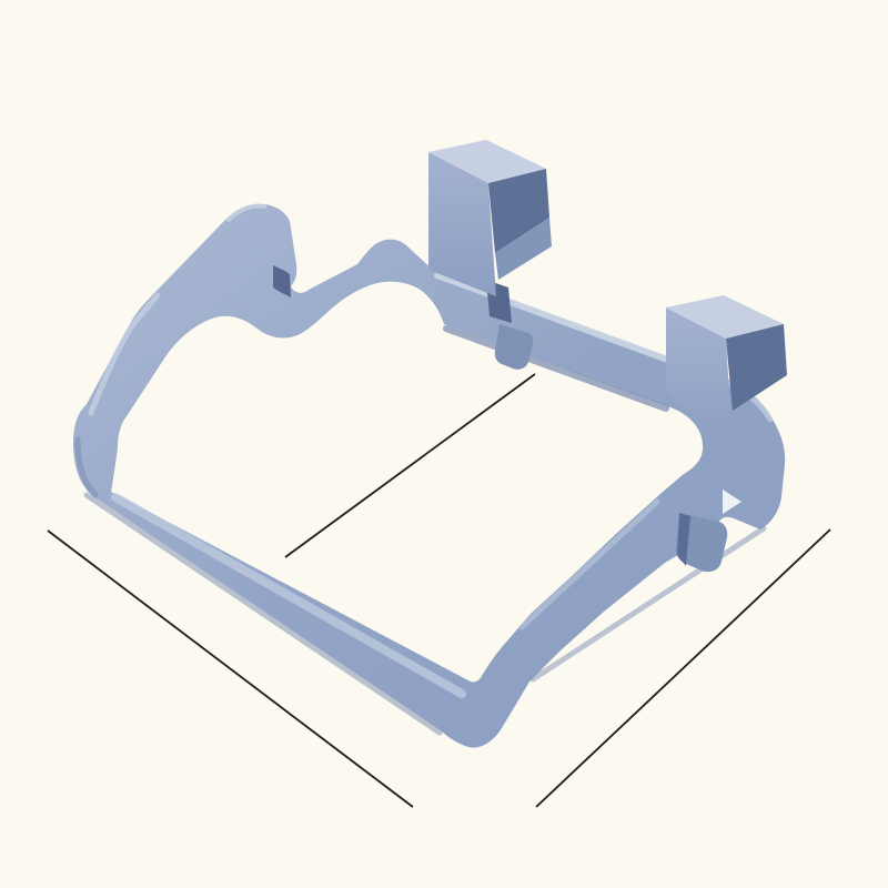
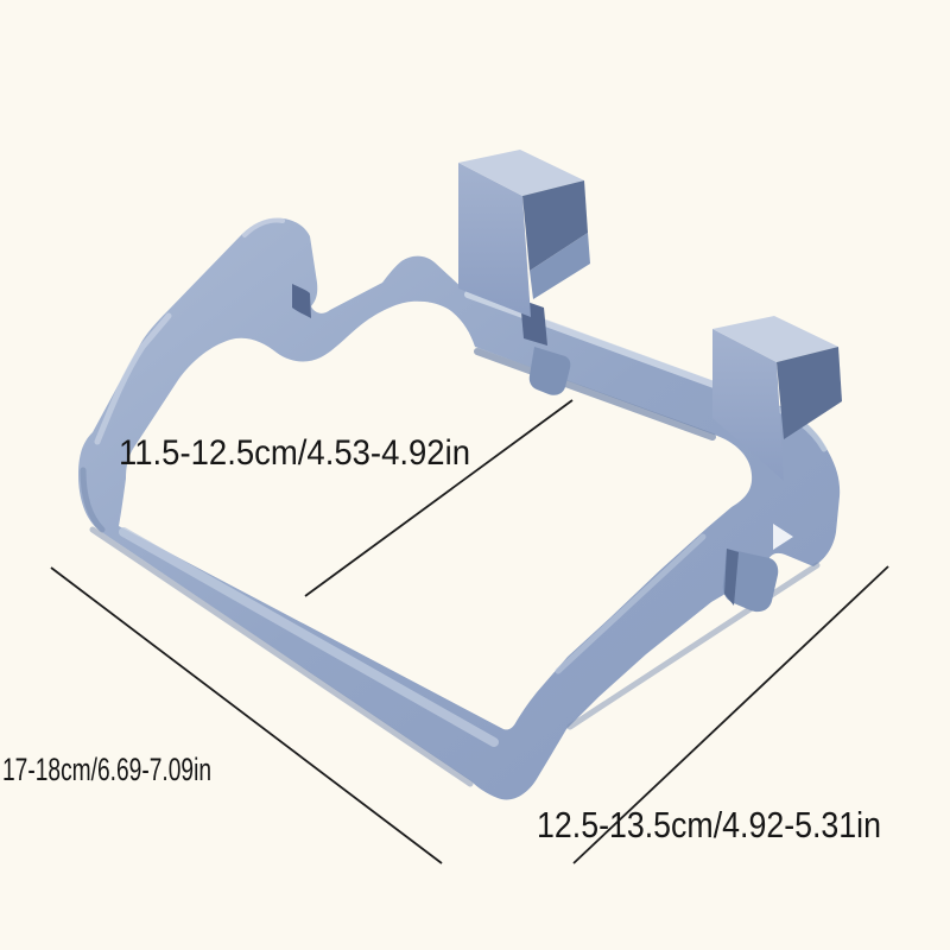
+ 11.5-12.5cm/4.53-4.92in
+ 17-18cm/6.69-7.09in
+ 12.5-13.5cm/4.92-5.31in
